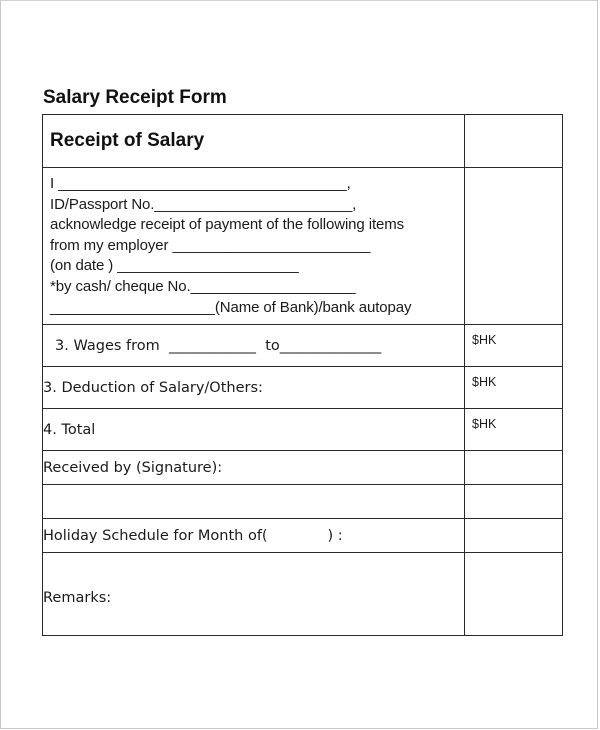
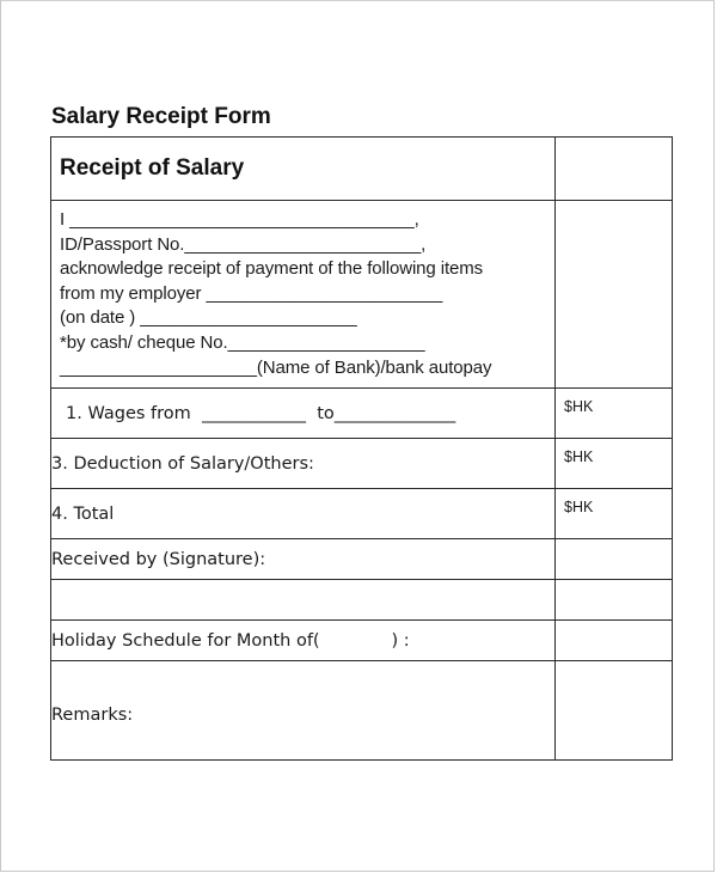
  Salary Receipt Form
  Receipt of Salary
  I ___________________________________, ID/Passport No.________________________, acknowledge receipt of payment of the following items from my employer ________________________ (on date ) ______________________ *by cash/ cheque No.____________________ ____________________(Name of Bank)/bank autopay
- 3. Wages from ____________ to______________	$HK
+ 1. Wages from ____________ to______________	$HK
  3. Deduction of Salary/Others:	$HK
  4. Total	$HK
  Received by (Signature):
  Holiday Schedule for Month of( ) :
  Remarks:
